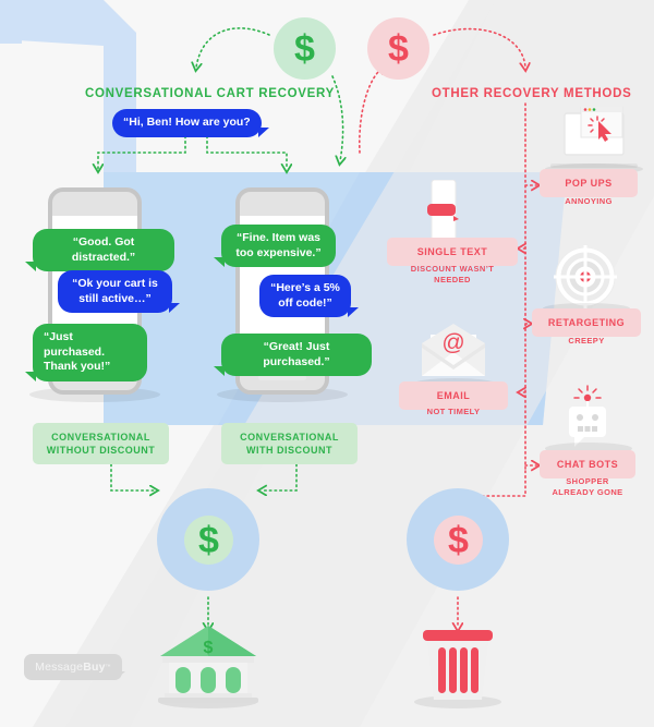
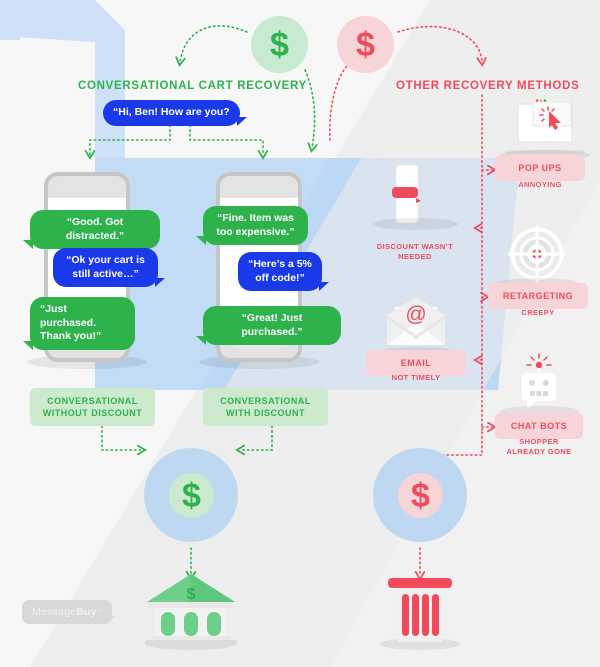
  $
  $
  CONVERSATIONAL CART RECOVERY
  OTHER RECOVERY METHODS
  “Hi, Ben! How are you?
  “Good. Got distracted.”
  “Ok your cart is
  still active…”
  “Just purchased.
  Thank you!”
  CONVERSATIONAL
  WITHOUT DISCOUNT
  “Fine. Item was
  too expensive.”
  “Here’s a 5%
  off code!”
  “Great! Just purchased.”
  CONVERSATIONAL
  WITH DISCOUNT
- SINGLE TEXT
  DISCOUNT WASN’T
  NEEDED
  @
  EMAIL
  NOT TIMELY
  POP UPS
  ANNOYING
  RETARGETING
  CREEPY
  CHAT BOTS
  SHOPPER
  ALREADY GONE
  $
  $
  $
  Message
  Buy
